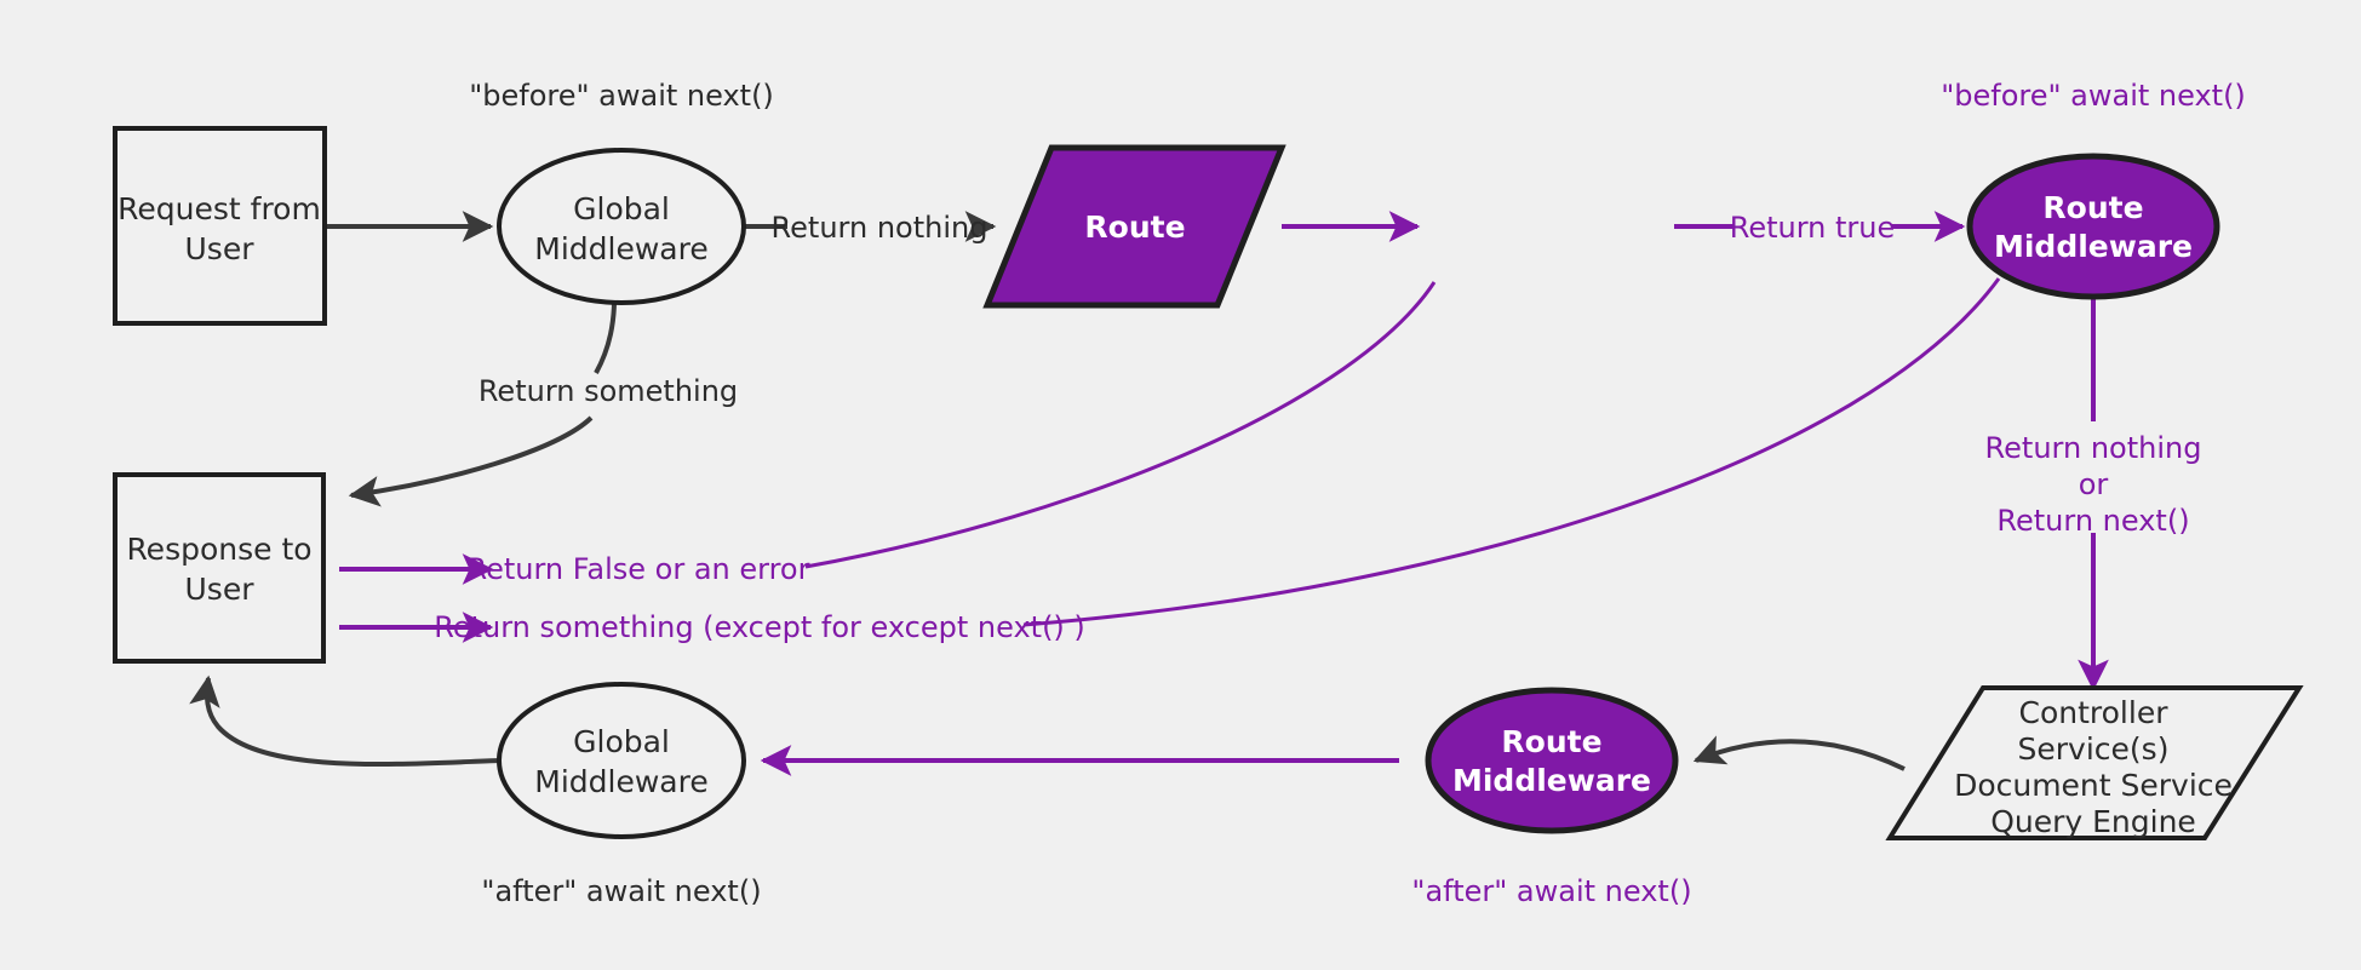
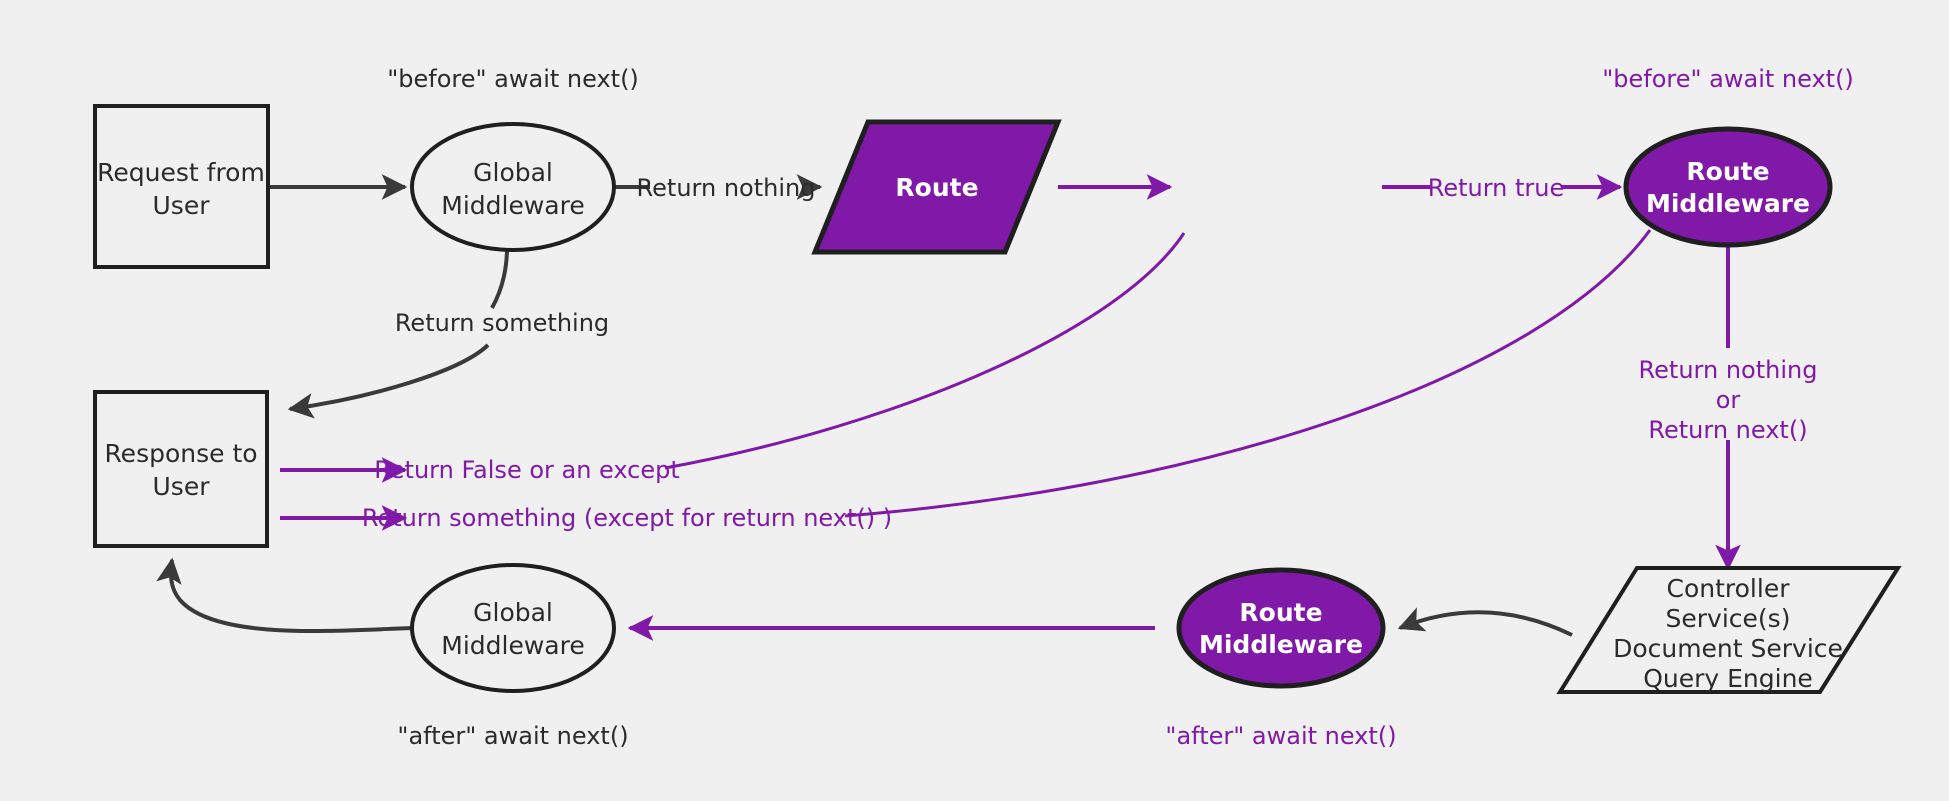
  Return nothing
  Return something
  Return true
- Return False or an error
+ Return False or an except
- Return something (except for except next() )
+ Return something (except for return next() )
  Return nothing
  or
  Return next()
  Request from
  User
  "before" await next()
  Global
  Middleware
  Route
  "before" await next()
  Route
  Middleware
  Controller
  Service(s)
  Document Service
  Query Engine
  Route
  Middleware
  "after" await next()
  Global
  Middleware
  "after" await next()
  Response to
  User
